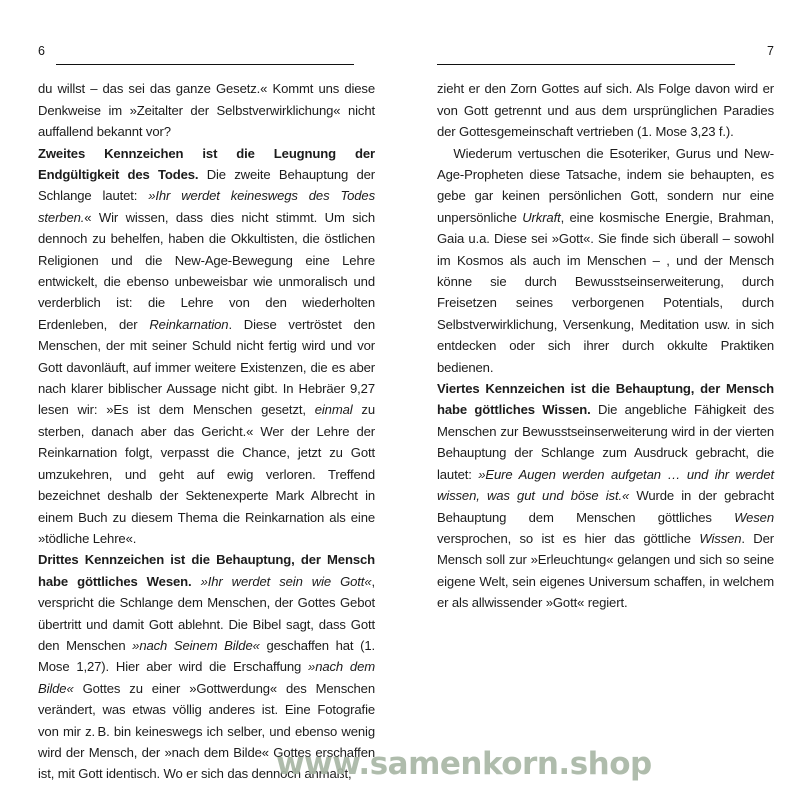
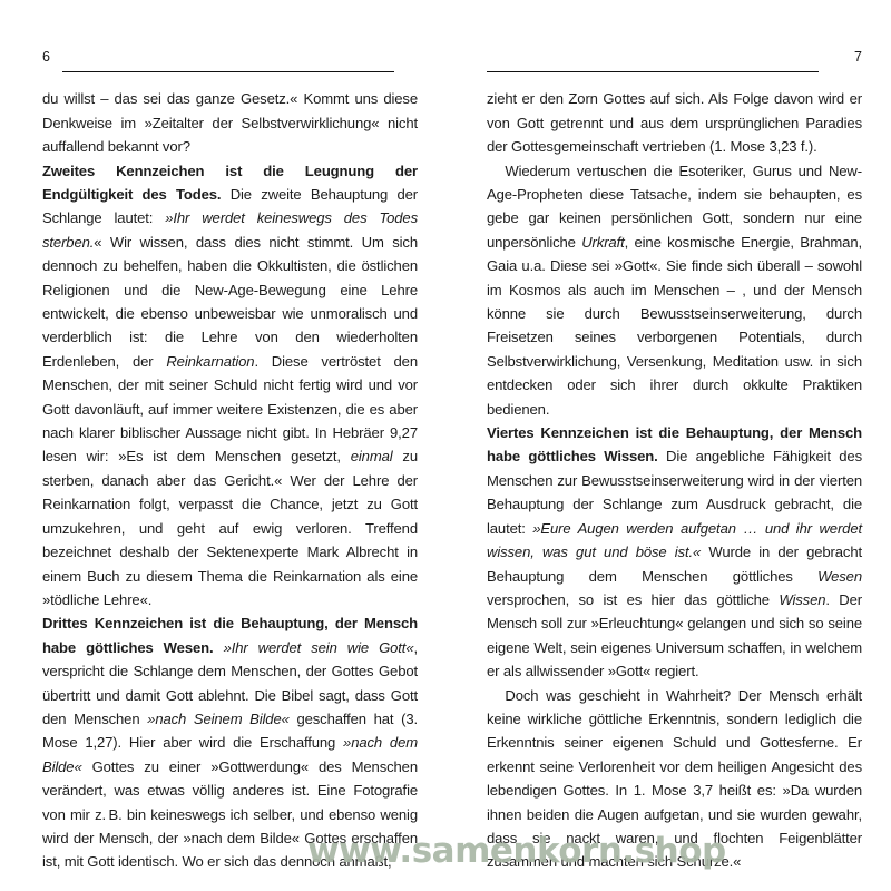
  6
  du willst – das sei das ganze Gesetz.« Kommt uns diese Denkweise im »Zeitalter der Selbstverwirklichung« nicht auffallend bekannt vor?
  Zweites Kennzeichen ist die Leugnung der Endgültigkeit des Todes. Die zweite Behauptung der Schlange lautet: »Ihr werdet keineswegs des Todes sterben.« Wir wissen, dass dies nicht stimmt. Um sich dennoch zu behelfen, haben die Okkultisten, die östlichen Religionen und die New-Age-Bewegung eine Lehre entwickelt, die ebenso unbeweisbar wie unmoralisch und verderblich ist: die Lehre von den wiederholten Erdenleben, der Reinkarnation. Diese vertröstet den Menschen, der mit seiner Schuld nicht fertig wird und vor Gott davonläuft, auf immer weitere Existenzen, die es aber nach klarer biblischer Aussage nicht gibt. In Hebräer 9,27 lesen wir: »Es ist dem Menschen gesetzt, einmal zu sterben, danach aber das Gericht.« Wer der Lehre der Reinkarnation folgt, verpasst die Chance, jetzt zu Gott umzukehren, und geht auf ewig verloren. Treffend bezeichnet deshalb der Sektenexperte Mark Albrecht in einem Buch zu diesem Thema die Reinkarnation als eine »tödliche Lehre«.
- Drittes Kennzeichen ist die Behauptung, der Mensch habe göttliches Wesen. »Ihr werdet sein wie Gott«, verspricht die Schlange dem Menschen, der Gottes Gebot übertritt und damit Gott ablehnt. Die Bibel sagt, dass Gott den Menschen »nach Seinem Bilde« geschaffen hat (1. Mose 1,27). Hier aber wird die Erschaffung »nach dem Bilde« Gottes zu einer »Gottwerdung« des Menschen verändert, was etwas völlig anderes ist. Eine Fotografie von mir z. B. bin keineswegs ich selber, und ebenso wenig wird der Mensch, der »nach dem Bilde« Gottes erschaffen ist, mit Gott identisch. Wo er sich das dennoch anmaßt,
+ Drittes Kennzeichen ist die Behauptung, der Mensch habe göttliches Wesen. »Ihr werdet sein wie Gott«, verspricht die Schlange dem Menschen, der Gottes Gebot übertritt und damit Gott ablehnt. Die Bibel sagt, dass Gott den Menschen »nach Seinem Bilde« geschaffen hat (3. Mose 1,27). Hier aber wird die Erschaffung »nach dem Bilde« Gottes zu einer »Gottwerdung« des Menschen verändert, was etwas völlig anderes ist. Eine Fotografie von mir z. B. bin keineswegs ich selber, und ebenso wenig wird der Mensch, der »nach dem Bilde« Gottes erschaffen ist, mit Gott identisch. Wo er sich das dennoch anmaßt,
  7
  zieht er den Zorn Gottes auf sich. Als Folge davon wird er von Gott getrennt und aus dem ursprünglichen Paradies der Gottesgemeinschaft vertrieben (1. Mose 3,23 f.).
  Wiederum vertuschen die Esoteriker, Gurus und New-Age-Propheten diese Tatsache, indem sie behaupten, es gebe gar keinen persönlichen Gott, sondern nur eine unpersönliche Urkraft, eine kosmische Energie, Brahman, Gaia u.a. Diese sei »Gott«. Sie finde sich überall – sowohl im Kosmos als auch im Menschen – , und der Mensch könne sie durch Bewusstseinserweiterung, durch Freisetzen seines verborgenen Potentials, durch Selbstverwirklichung, Versenkung, Meditation usw. in sich entdecken oder sich ihrer durch okkulte Praktiken bedienen.
  Viertes Kennzeichen ist die Behauptung, der Mensch habe göttliches Wissen. Die angebliche Fähigkeit des Menschen zur Bewusstseinserweiterung wird in der vierten Behauptung der Schlange zum Ausdruck gebracht, die lautet: »Eure Augen werden aufgetan … und ihr werdet wissen, was gut und böse ist.« Wurde in der gebracht Behauptung dem Menschen göttliches Wesen versprochen, so ist es hier das göttliche Wissen. Der Mensch soll zur »Erleuchtung« gelangen und sich so seine eigene Welt, sein eigenes Universum schaffen, in welchem er als allwissender »Gott« regiert.
+ Doch was geschieht in Wahrheit? Der Mensch erhält keine wirkliche göttliche Erkenntnis, sondern lediglich die Erkenntnis seiner eigenen Schuld und Gottesferne. Er erkennt seine Verlorenheit vor dem heiligen Angesicht des lebendigen Gottes. In 1. Mose 3,7 heißt es: »Da wurden ihnen beiden die Augen aufgetan, und sie wurden gewahr, dass sie nackt waren, und flochten Feigenblätter zusammen und machten sich Schurze.«
  www.samenkorn.shop
